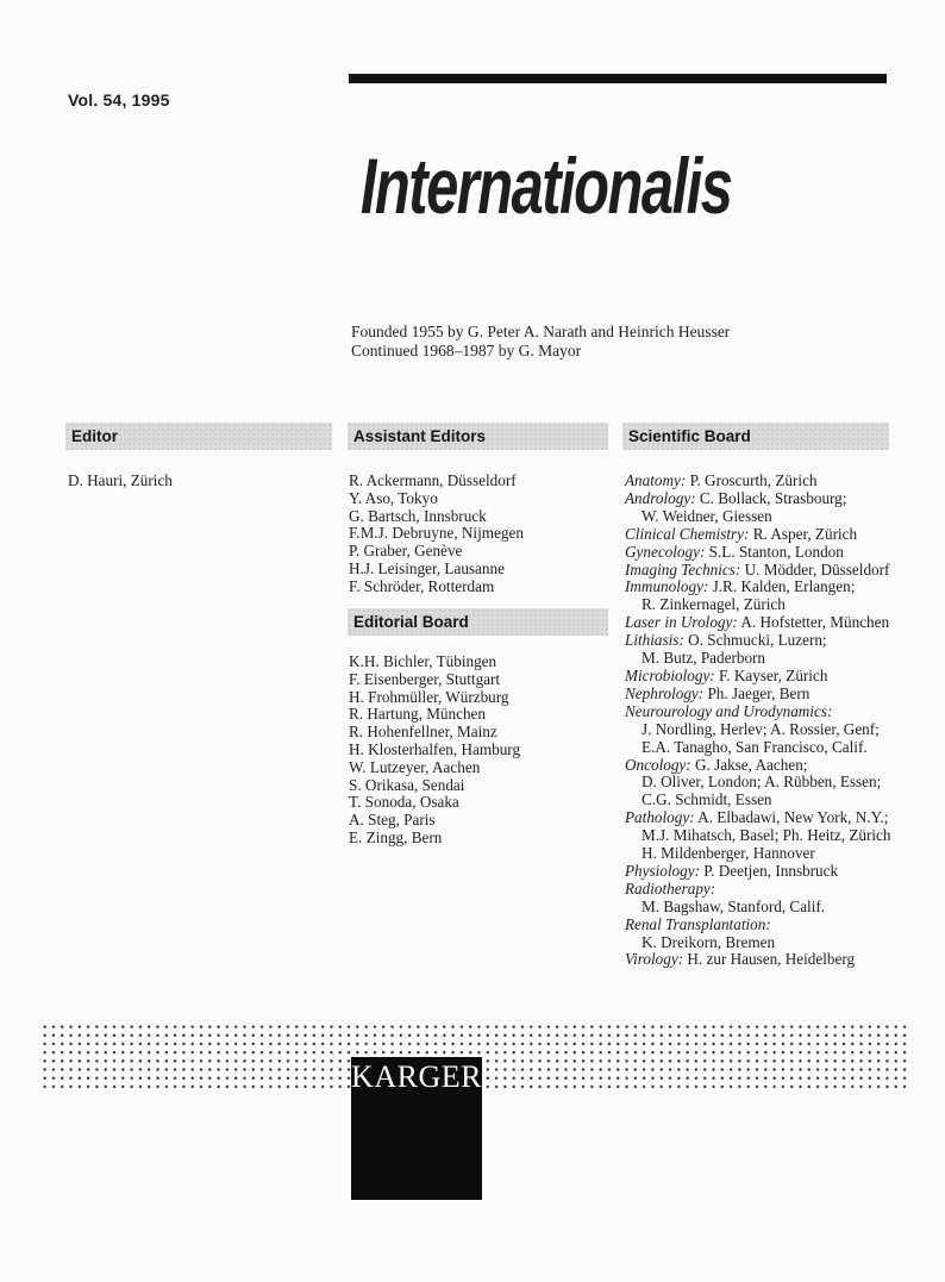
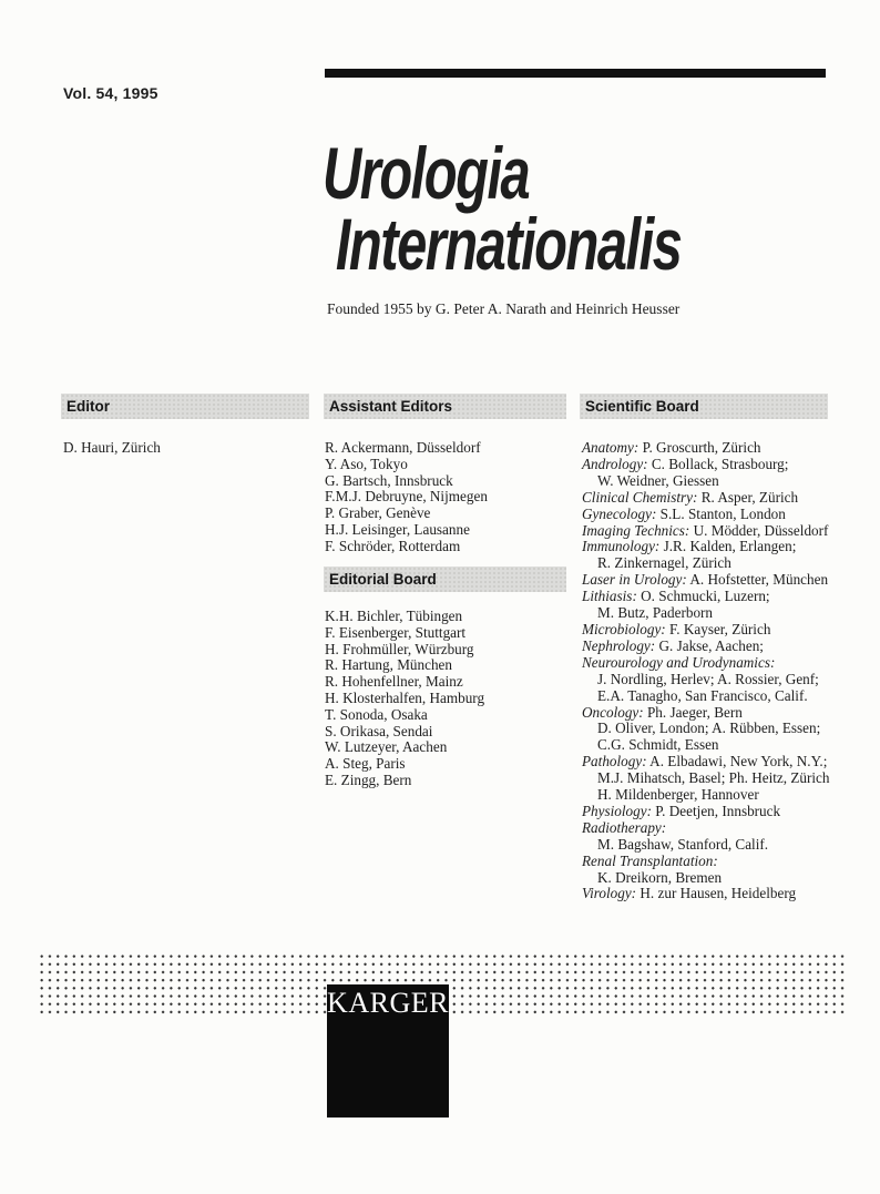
  Vol. 54, 1995
+ Urologia
  Internationalis
  Founded 1955 by G. Peter A. Narath and Heinrich Heusser
- Continued 1968–1987 by G. Mayor
  Editor
  Assistant Editors
  Scientific Board
  Editorial Board
  D. Hauri, Zürich
  R. Ackermann, Düsseldorf
  Y. Aso, Tokyo
  G. Bartsch, Innsbruck
  F.M.J. Debruyne, Nijmegen
  P. Graber, Genève
  H.J. Leisinger, Lausanne
  F. Schröder, Rotterdam
  K.H. Bichler, Tübingen
  F. Eisenberger, Stuttgart
  H. Frohmüller, Würzburg
  R. Hartung, München
  R. Hohenfellner, Mainz
  H. Klosterhalfen, Hamburg
- W. Lutzeyer, Aachen
+ T. Sonoda, Osaka
  S. Orikasa, Sendai
- T. Sonoda, Osaka
+ W. Lutzeyer, Aachen
  A. Steg, Paris
  E. Zingg, Bern
  Anatomy: P. Groscurth, Zürich
  Andrology: C. Bollack, Strasbourg;
  W. Weidner, Giessen
  Clinical Chemistry: R. Asper, Zürich
  Gynecology: S.L. Stanton, London
  Imaging Technics: U. Mödder, Düsseldorf
  Immunology: J.R. Kalden, Erlangen;
  R. Zinkernagel, Zürich
  Laser in Urology: A. Hofstetter, München
  Lithiasis: O. Schmucki, Luzern;
  M. Butz, Paderborn
  Microbiology: F. Kayser, Zürich
- Nephrology: Ph. Jaeger, Bern
+ Nephrology: G. Jakse, Aachen;
  Neurourology and Urodynamics:
  J. Nordling, Herlev; A. Rossier, Genf;
  E.A. Tanagho, San Francisco, Calif.
- Oncology: G. Jakse, Aachen;
+ Oncology: Ph. Jaeger, Bern
  D. Oliver, London; A. Rübben, Essen;
  C.G. Schmidt, Essen
  Pathology: A. Elbadawi, New York, N.Y.;
  M.J. Mihatsch, Basel; Ph. Heitz, Zürich
  H. Mildenberger, Hannover
  Physiology: P. Deetjen, Innsbruck
  Radiotherapy:
  M. Bagshaw, Stanford, Calif.
  Renal Transplantation:
  K. Dreikorn, Bremen
  Virology: H. zur Hausen, Heidelberg
  KARGER
